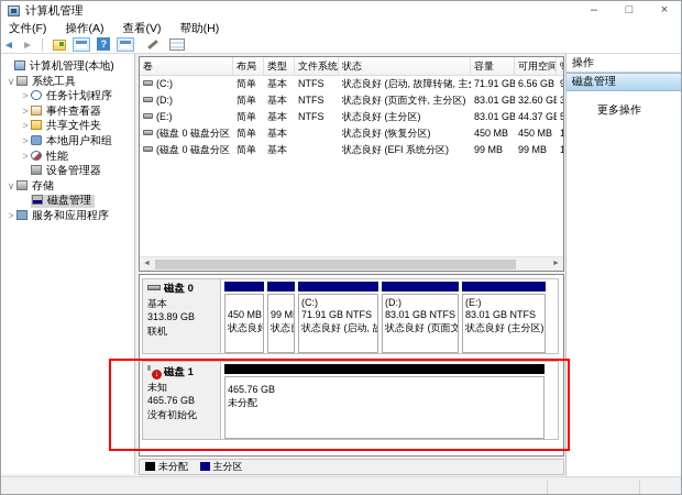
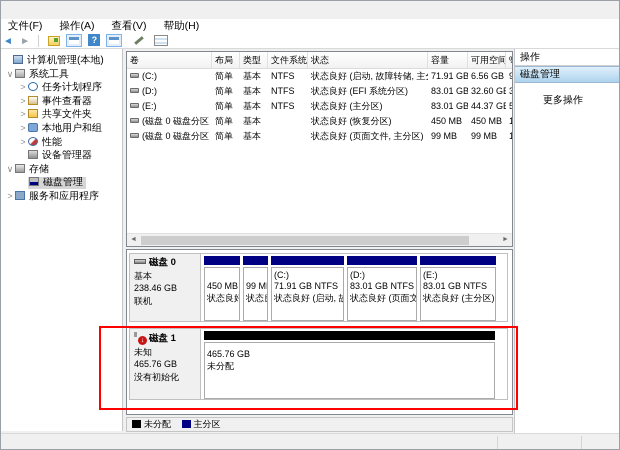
- 计算机管理
- –
- □
- ×
  文件(F) 操作(A) 查看(V) 帮助(H)
  ◄ ► ?
  计算机管理(本地)
  ∨ 系统工具
  > 任务计划程序
  > 事件查看器
  > 共享文件夹
  > 本地用户和组
  > 性能
  设备管理器
  ∨ 存储
  磁盘管理
  > 服务和应用程序
  卷
  布局
  类型
  文件系统
  状态
  容量
  可用空间
  (C:)
  简单
  基本
  NTFS
  状态良好 (启动, 故障转储, 主
  71.91 GB
  6.56 GB
  9
  (D:)
  简单
  基本
  NTFS
- 状态良好 (页面文件, 主分区)
+ 状态良好 (EFI 系统分区)
  83.01 GB
  32.60 G
  3
  (E:)
  简单
  基本
  NTFS
  状态良好 (主分区)
  83.01 GB
  44.37 G
  5
  (磁盘 0 磁盘分区
  简单
  基本
  状态良好 (恢复分区)
  450 MB
  450 MB
  1
  (磁盘 0 磁盘分区
  简单
  基本
- 状态良好 (EFI 系统分区)
+ 状态良好 (页面文件, 主分区)
  99 MB
  99 MB
  1
  磁盘 0
  基本
- 313.89 GB
+ 238.46 GB
  联机
  450 MB
  状态良好
  99 M
  (C:)
  71.91 GB NTFS
  状态良好 (启动, 故
  (D:)
  83.01 GB NTFS
  状态良好 (页面文
  (E:)
  83.01 GB NTFS
  状态良好 (主分区)
  磁盘 1
  未知
  465.76 GB
  没有初始化
  465.76 GB
  未分配
  未分配 主分区
  操作
  磁盘管理
  更多操作
